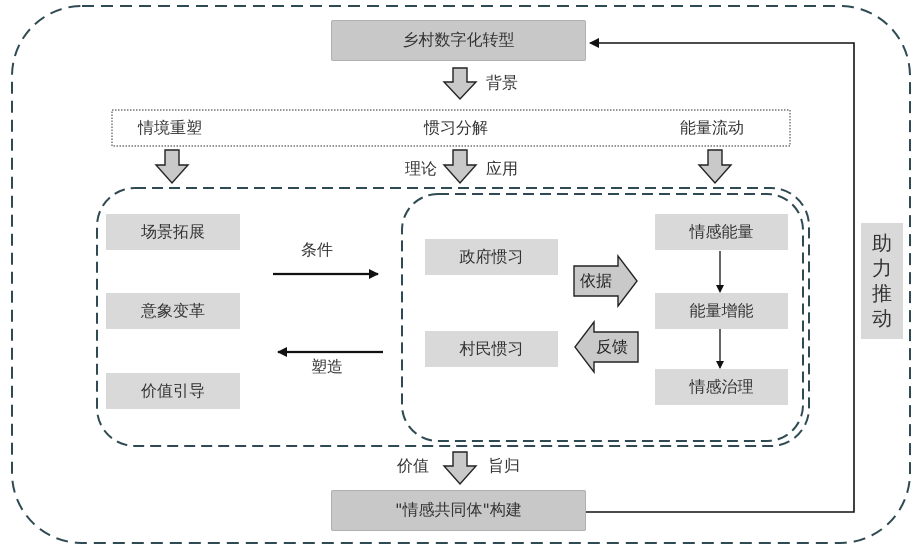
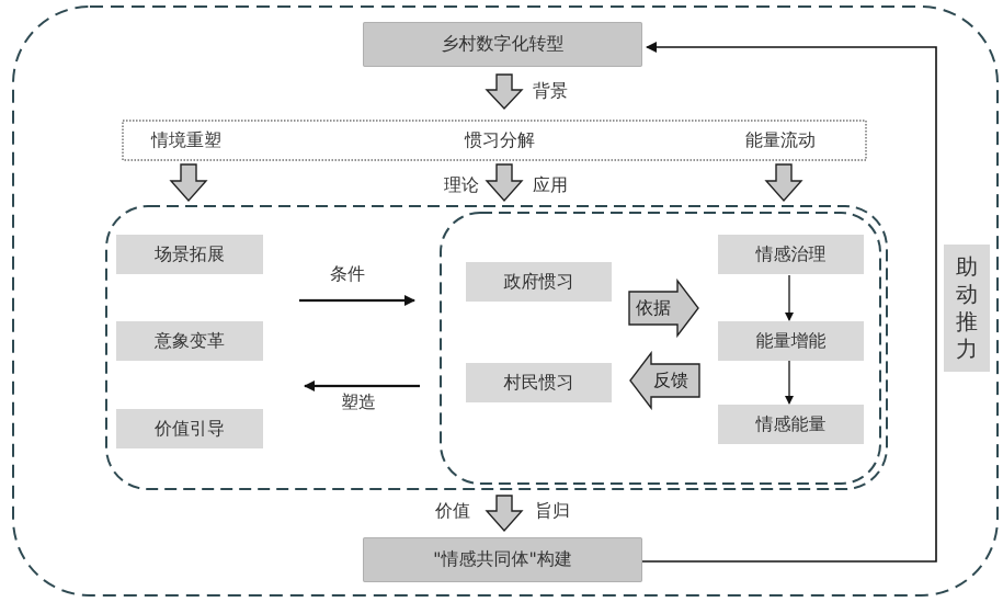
  乡村数字化转型
  背景
  情境重塑
  惯习分解
  能量流动
  理论
  应用
  场景拓展
  意象变革
  价值引导
  条件
  塑造
  政府惯习
  村民惯习
  依据
  反馈
- 情感能量
+ 情感治理
  能量增能
- 情感治理
+ 情感能量
  价值
  旨归
  "情感共同体"构建
  助
- 力
+ 动
  推
- 动
+ 力
